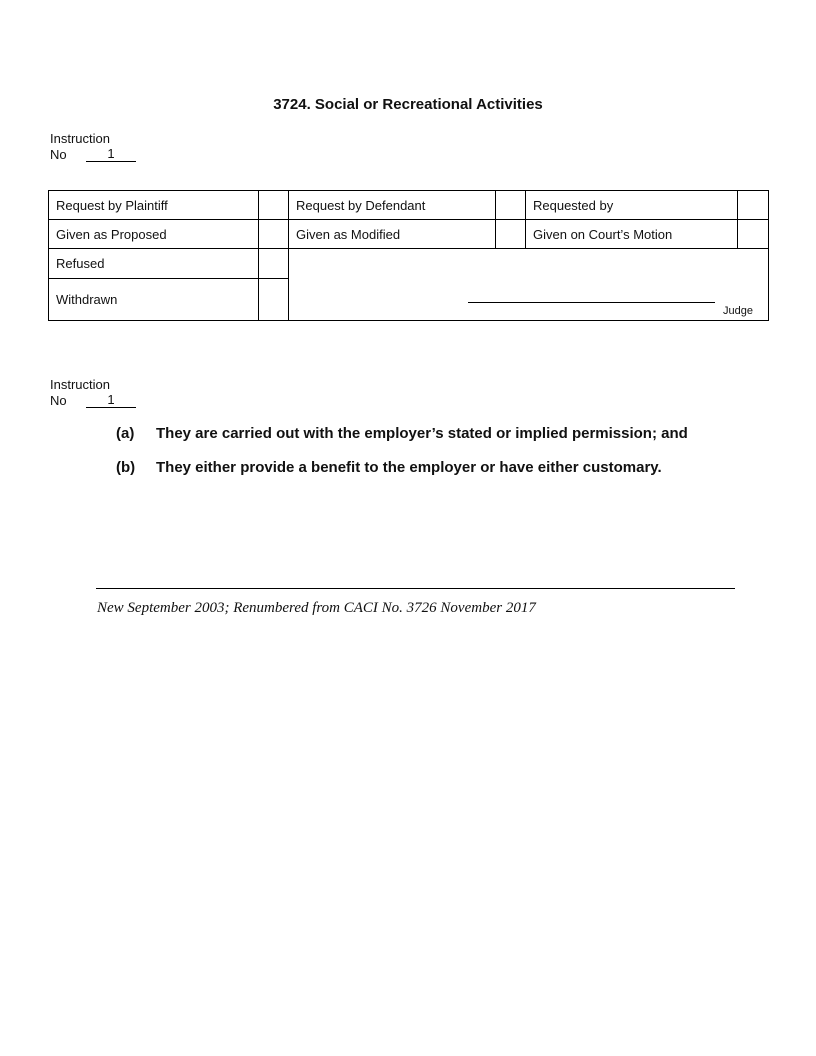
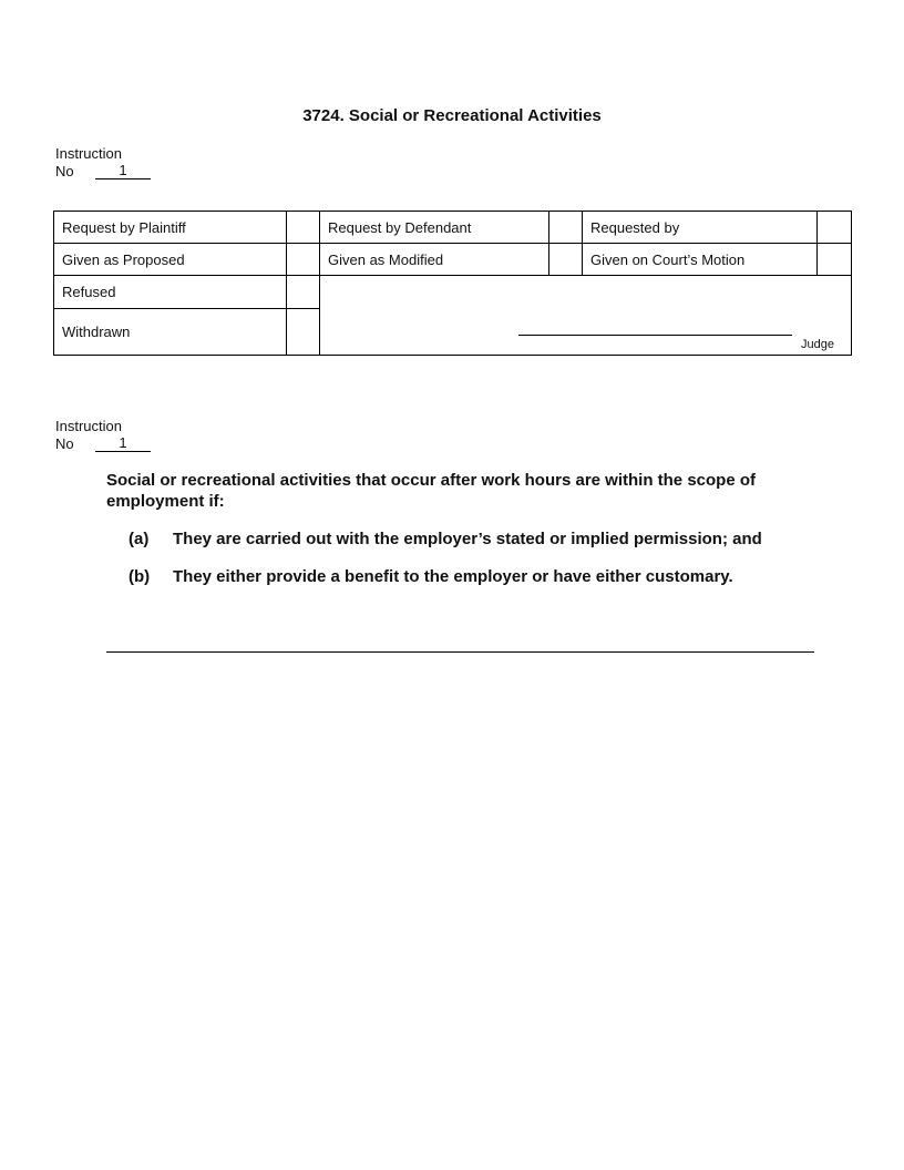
  3724. Social or Recreational Activities
  Instruction
  No
  1
  Request by Plaintiff		Request by Defendant		Requested by
  Given as Proposed		Given as Modified		Given on Court’s Motion
  Refused		Judge
  Withdrawn
  Instruction
  No
  1
+ Social or recreational activities that occur after work hours are within the scope of employment if:
  (a)
  They are carried out with the employer’s stated or implied permission; and
  (b)
  They either provide a benefit to the employer or have either customary.
- New September 2003; Renumbered from CACI No. 3726 November 2017
